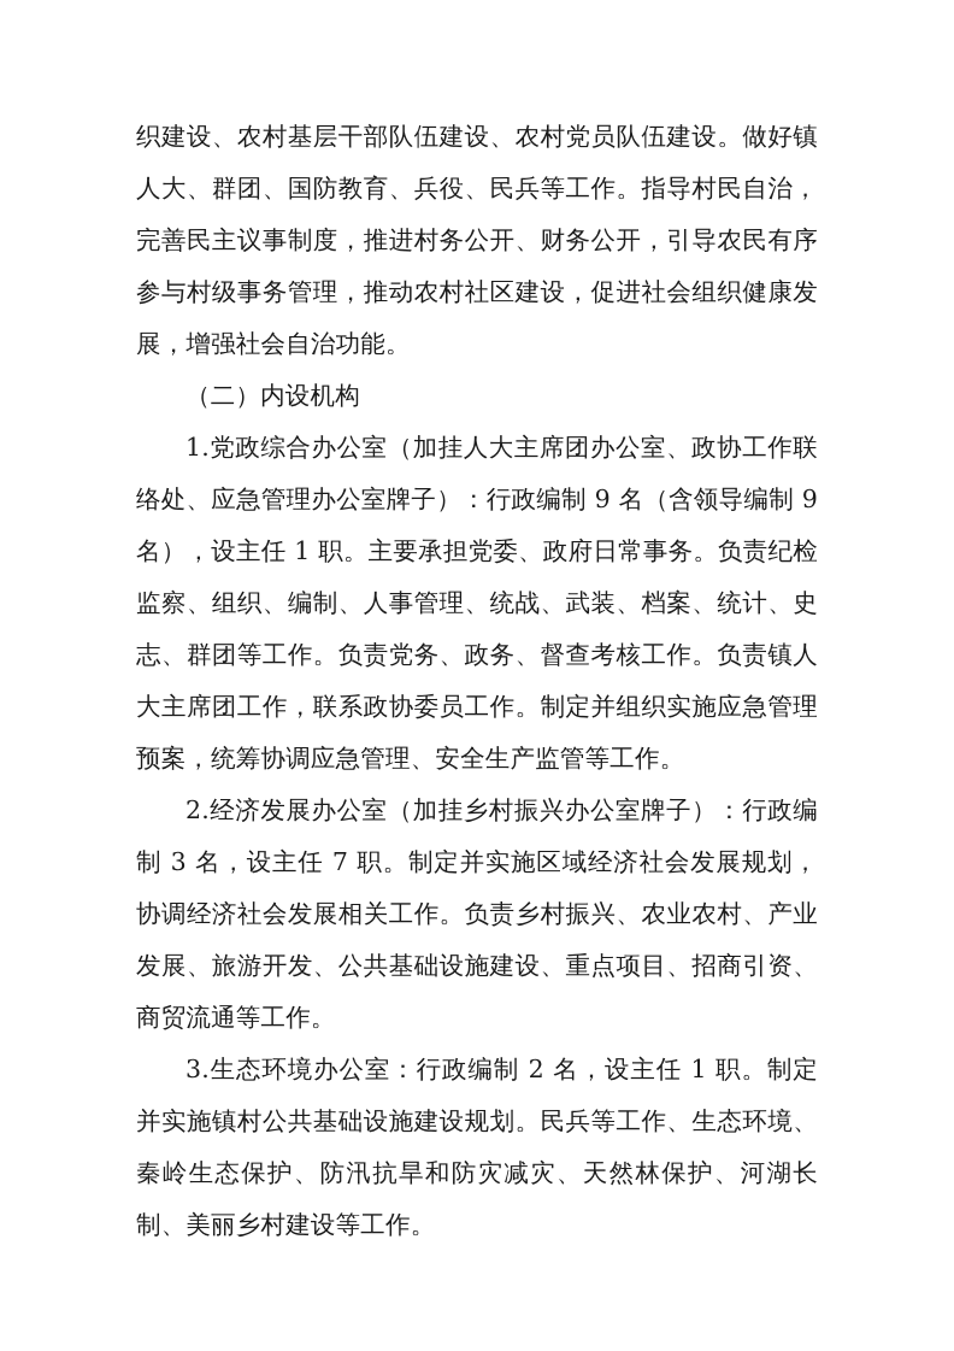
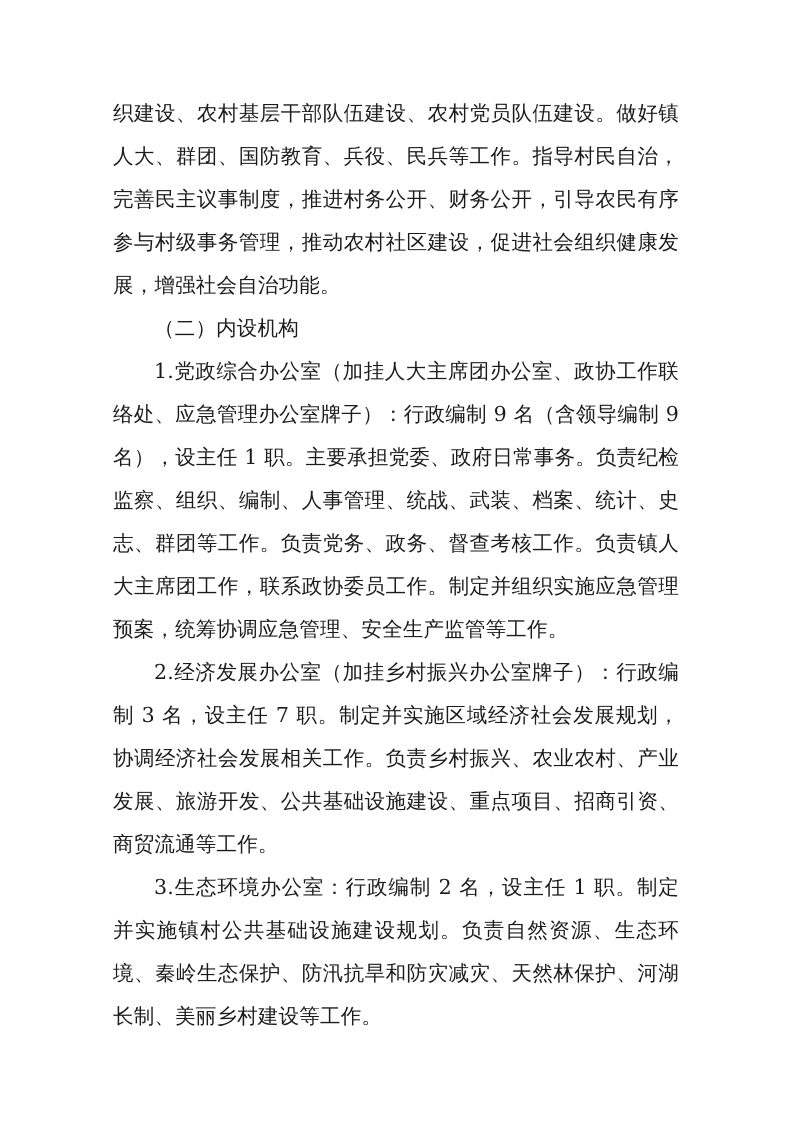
  织建设、农村基层干部队伍建设、农村党员队伍建设。做好镇人大、群团、国防教育、兵役、民兵等工作。指导村民自治，完善民主议事制度，推进村务公开、财务公开，引导农民有序参与村级事务管理，推动农村社区建设，促进社会组织健康发展，增强社会自治功能。
  （二）内设机构
  1.党政综合办公室（加挂人大主席团办公室、政协工作联络处、应急管理办公室牌子）：行政编制 9 名（含领导编制 9 名），设主任 1 职。主要承担党委、政府日常事务。负责纪检监察、组织、编制、人事管理、统战、武装、档案、统计、史志、群团等工作。负责党务、政务、督查考核工作。负责镇人大主席团工作，联系政协委员工作。制定并组织实施应急管理预案，统筹协调应急管理、安全生产监管等工作。
  2.经济发展办公室（加挂乡村振兴办公室牌子）：行政编制 3 名，设主任 7 职。制定并实施区域经济社会发展规划，协调经济社会发展相关工作。负责乡村振兴、农业农村、产业发展、旅游开发、公共基础设施建设、重点项目、招商引资、商贸流通等工作。
- 3.生态环境办公室：行政编制 2 名，设主任 1 职。制定并实施镇村公共基础设施建设规划。民兵等工作、生态环境、秦岭生态保护、防汛抗旱和防灾减灾、天然林保护、河湖长制、美丽乡村建设等工作。
+ 3.生态环境办公室：行政编制 2 名，设主任 1 职。制定并实施镇村公共基础设施建设规划。负责自然资源、生态环境、秦岭生态保护、防汛抗旱和防灾减灾、天然林保护、河湖长制、美丽乡村建设等工作。
